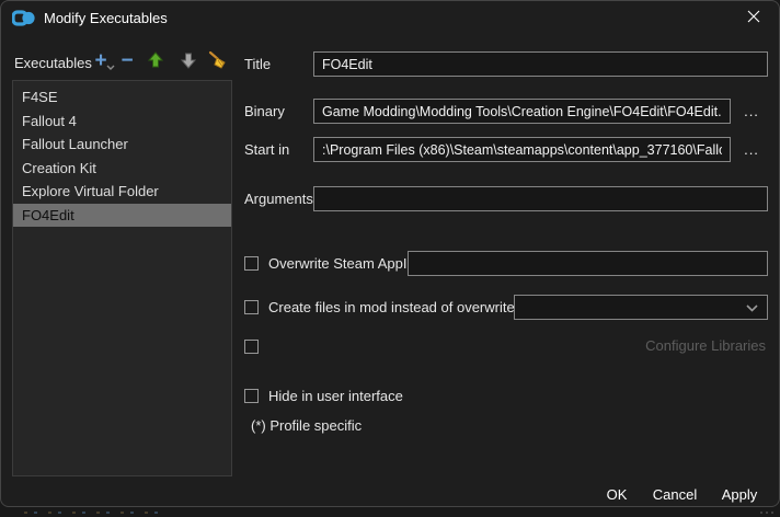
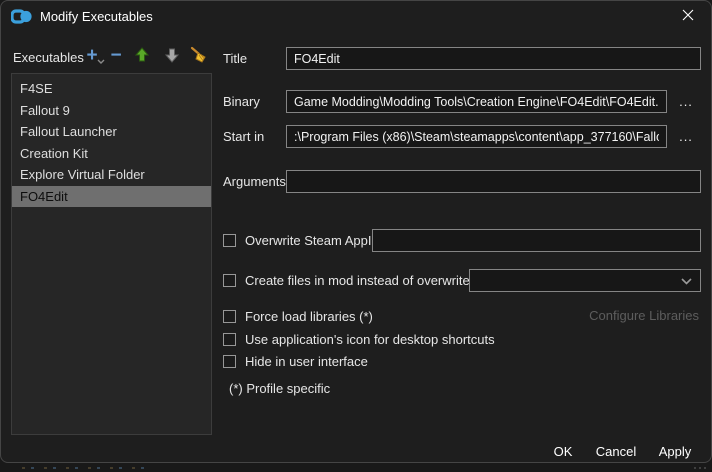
  Modify Executables
  Executables
  +
  −
  F4SE
- Fallout 4
+ Fallout 9
  Fallout Launcher
  Creation Kit
  Explore Virtual Folder
  FO4Edit
  Title
  FO4Edit
  Binary
  Game Modding\Modding Tools\Creation Engine\FO4Edit\FO4Edit.
  ...
  Start in
  :\Program Files (x86)\Steam\steamapps\content\app_377160\Fall
  ...
  Arguments
  Overwrite Steam AppI
  Create files in mod instead of overwrite
+ Force load libraries (*)
  Configure Libraries
+ Use application's icon for desktop shortcuts
  Hide in user interface
  (*) Profile specific
  OK
  Cancel
  Apply
